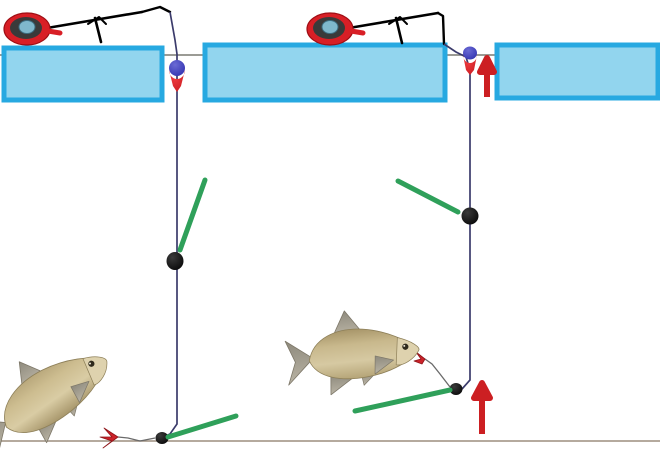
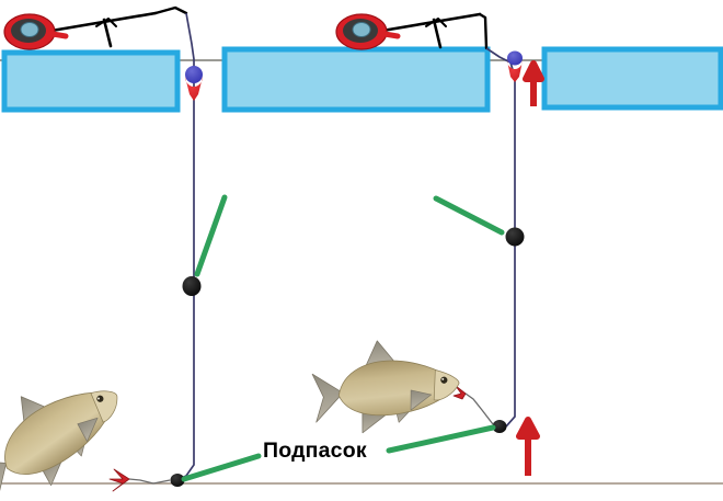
+ Подпасок
